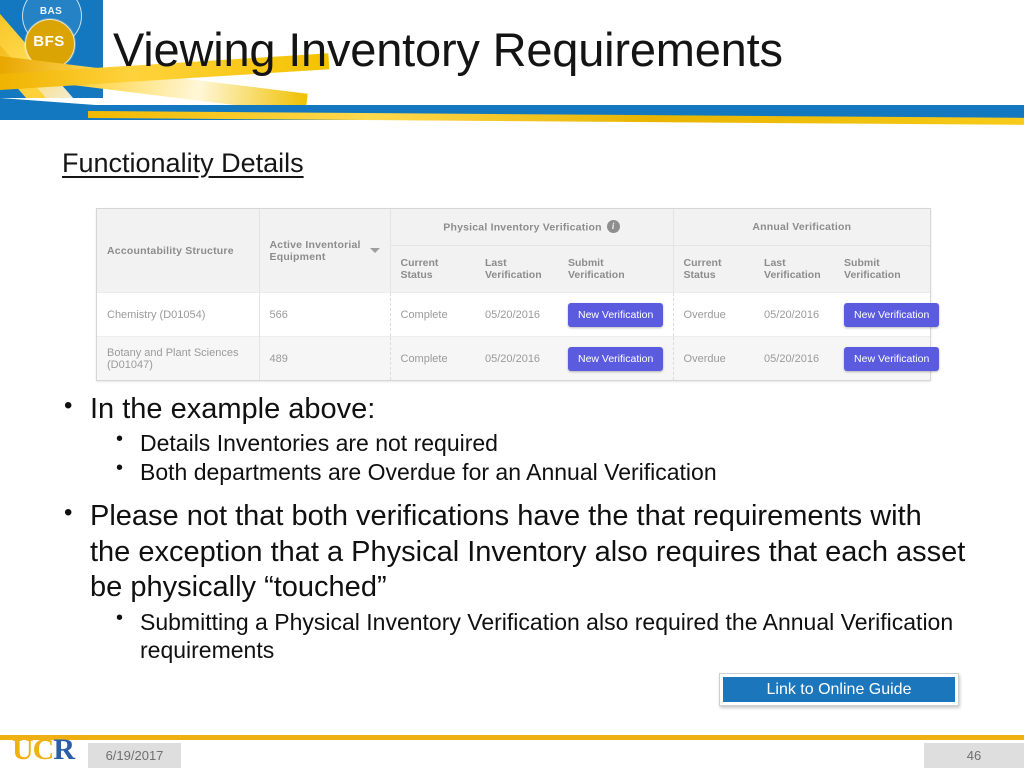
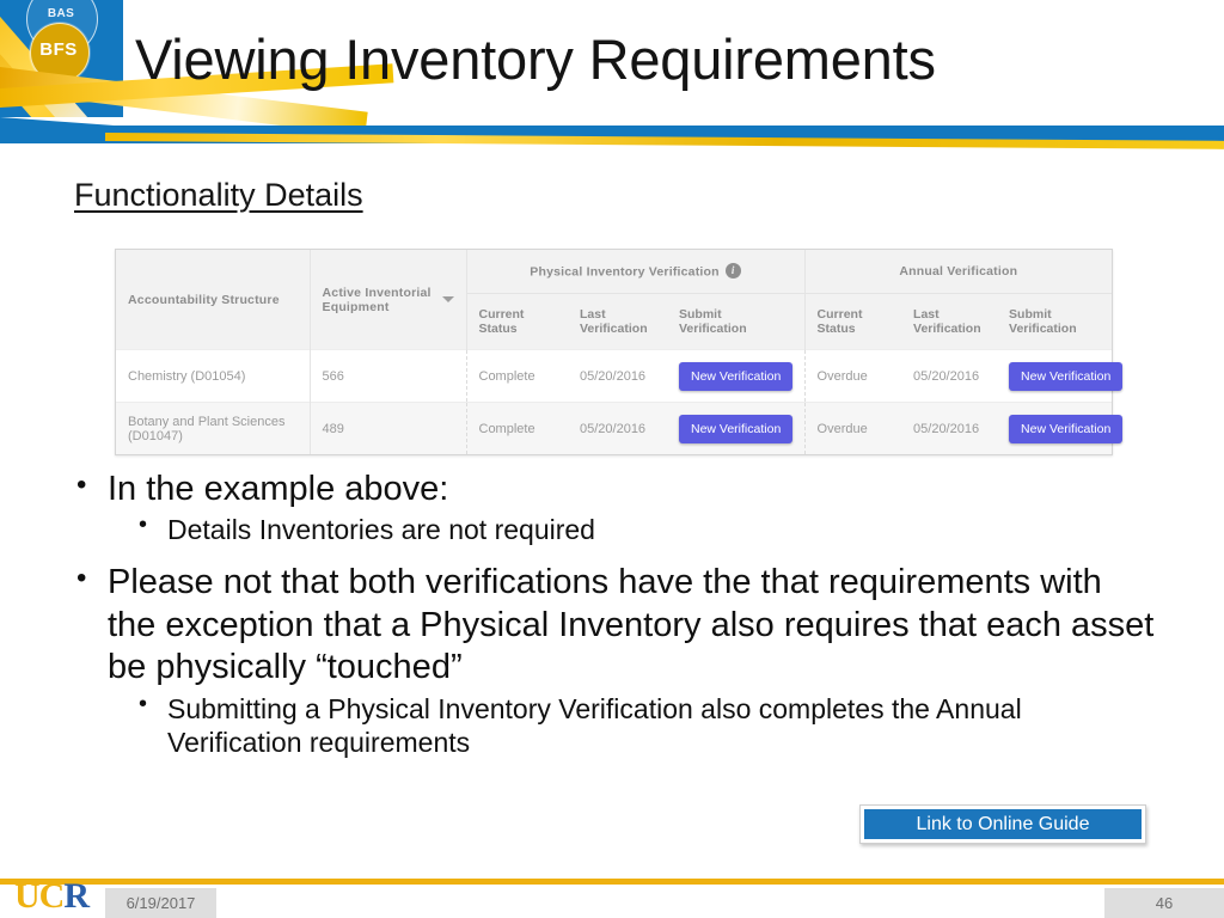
  BAS
  BFS
  Viewing Inventory Requirements
  Functionality Details
  Accountability Structure	Active Inventorial Equipment	Physical Inventory Verification i	Annual Verification
  Current Status	Last Verification	Submit Verification	Current Status	Last Verification	Submit Verification
  Chemistry (D01054)	566	Complete	05/20/2016	New Verification	Overdue	05/20/2016	New Verification
  Botany and Plant Sciences (D01047)	489	Complete	05/20/2016	New Verification	Overdue	05/20/2016	New Verification
  In the example above:
  Details Inventories are not required
- Both departments are Overdue for an Annual Verification
  Please not that both verifications have the that requirements with the exception that a Physical Inventory also requires that each asset be physically “touched”
- Submitting a Physical Inventory Verification also required the Annual Verification requirements
+ Submitting a Physical Inventory Verification also completes the Annual Verification requirements
  Link to Online Guide
  UCR
  6/19/2017
  46
